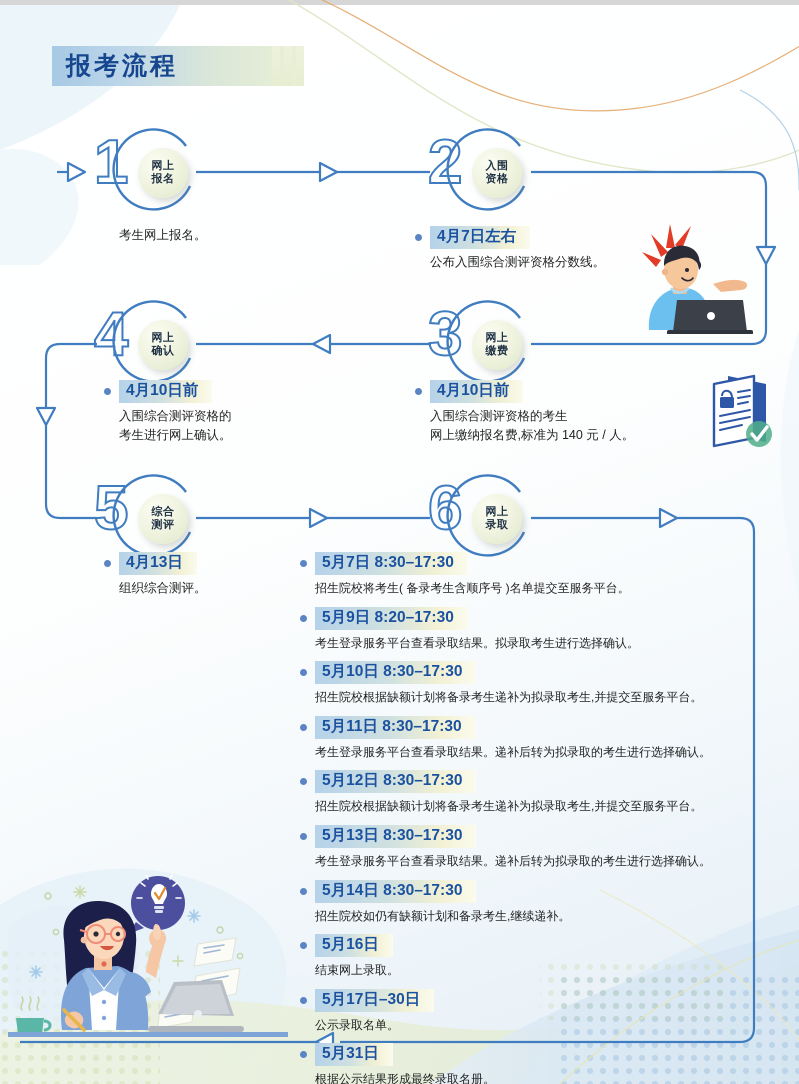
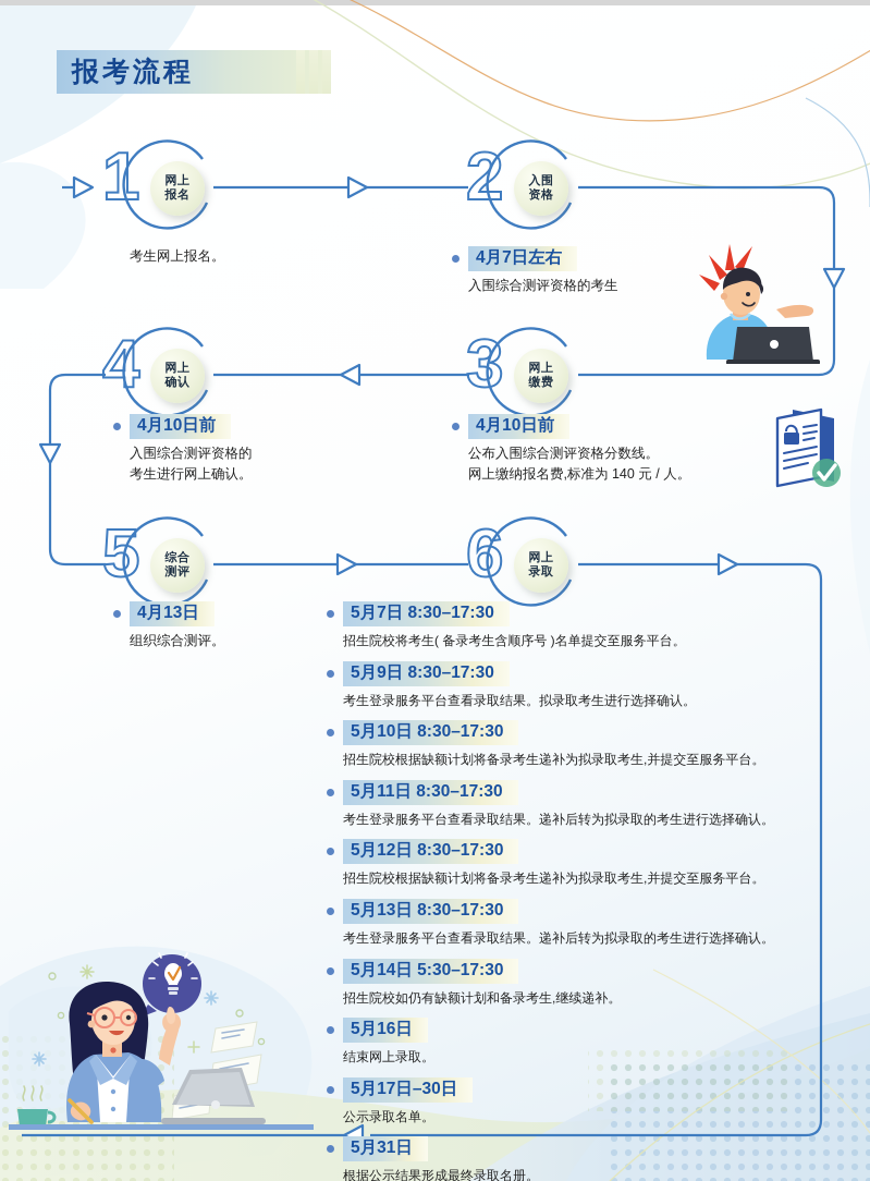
  报考流程
  1
  网上
  报名
  考生网上报名。
  2
  入围
  资格
  4月7日左右
- 公布入围综合测评资格分数线。
+ 入围综合测评资格的考生
  4
  网上
  确认
  4月10日前
  入围综合测评资格的
  考生进行网上确认。
  3
  网上
  缴费
  4月10日前
- 入围综合测评资格的考生
+ 公布入围综合测评资格分数线。
  网上缴纳报名费,标准为 140 元 / 人。
  5
  综合
  测评
  4月13日
  组织综合测评。
  6
  网上
  录取
  5月7日 8:30–17:30
  招生院校将考生( 备录考生含顺序号 )名单提交至服务平台。
- 5月9日 8:20–17:30
+ 5月9日 8:30–17:30
  考生登录服务平台查看录取结果。拟录取考生进行选择确认。
  5月10日 8:30–17:30
  招生院校根据缺额计划将备录考生递补为拟录取考生,并提交至服务平台。
  5月11日 8:30–17:30
  考生登录服务平台查看录取结果。递补后转为拟录取的考生进行选择确认。
  5月12日 8:30–17:30
  招生院校根据缺额计划将备录考生递补为拟录取考生,并提交至服务平台。
  5月13日 8:30–17:30
  考生登录服务平台查看录取结果。递补后转为拟录取的考生进行选择确认。
- 5月14日 8:30–17:30
+ 5月14日 5:30–17:30
  招生院校如仍有缺额计划和备录考生,继续递补。
  5月16日
  结束网上录取。
  5月17日–30日
  公示录取名单。
  5月31日
  根据公示结果形成最终录取名册。
